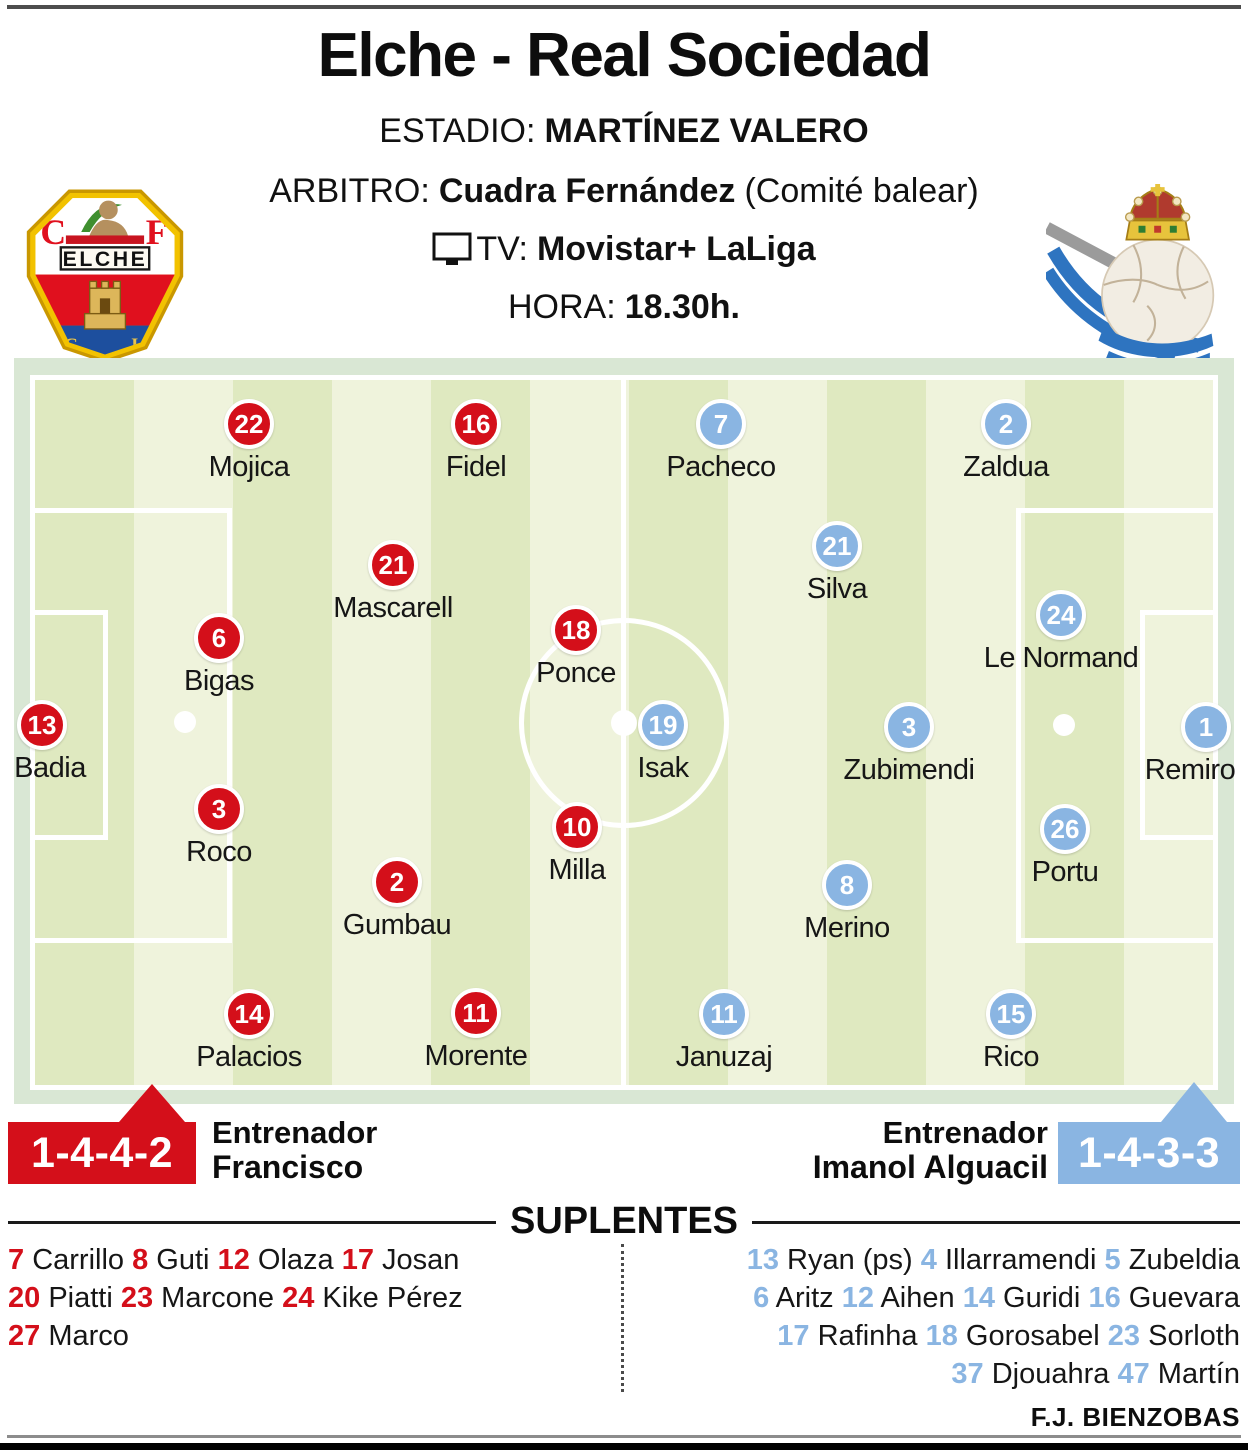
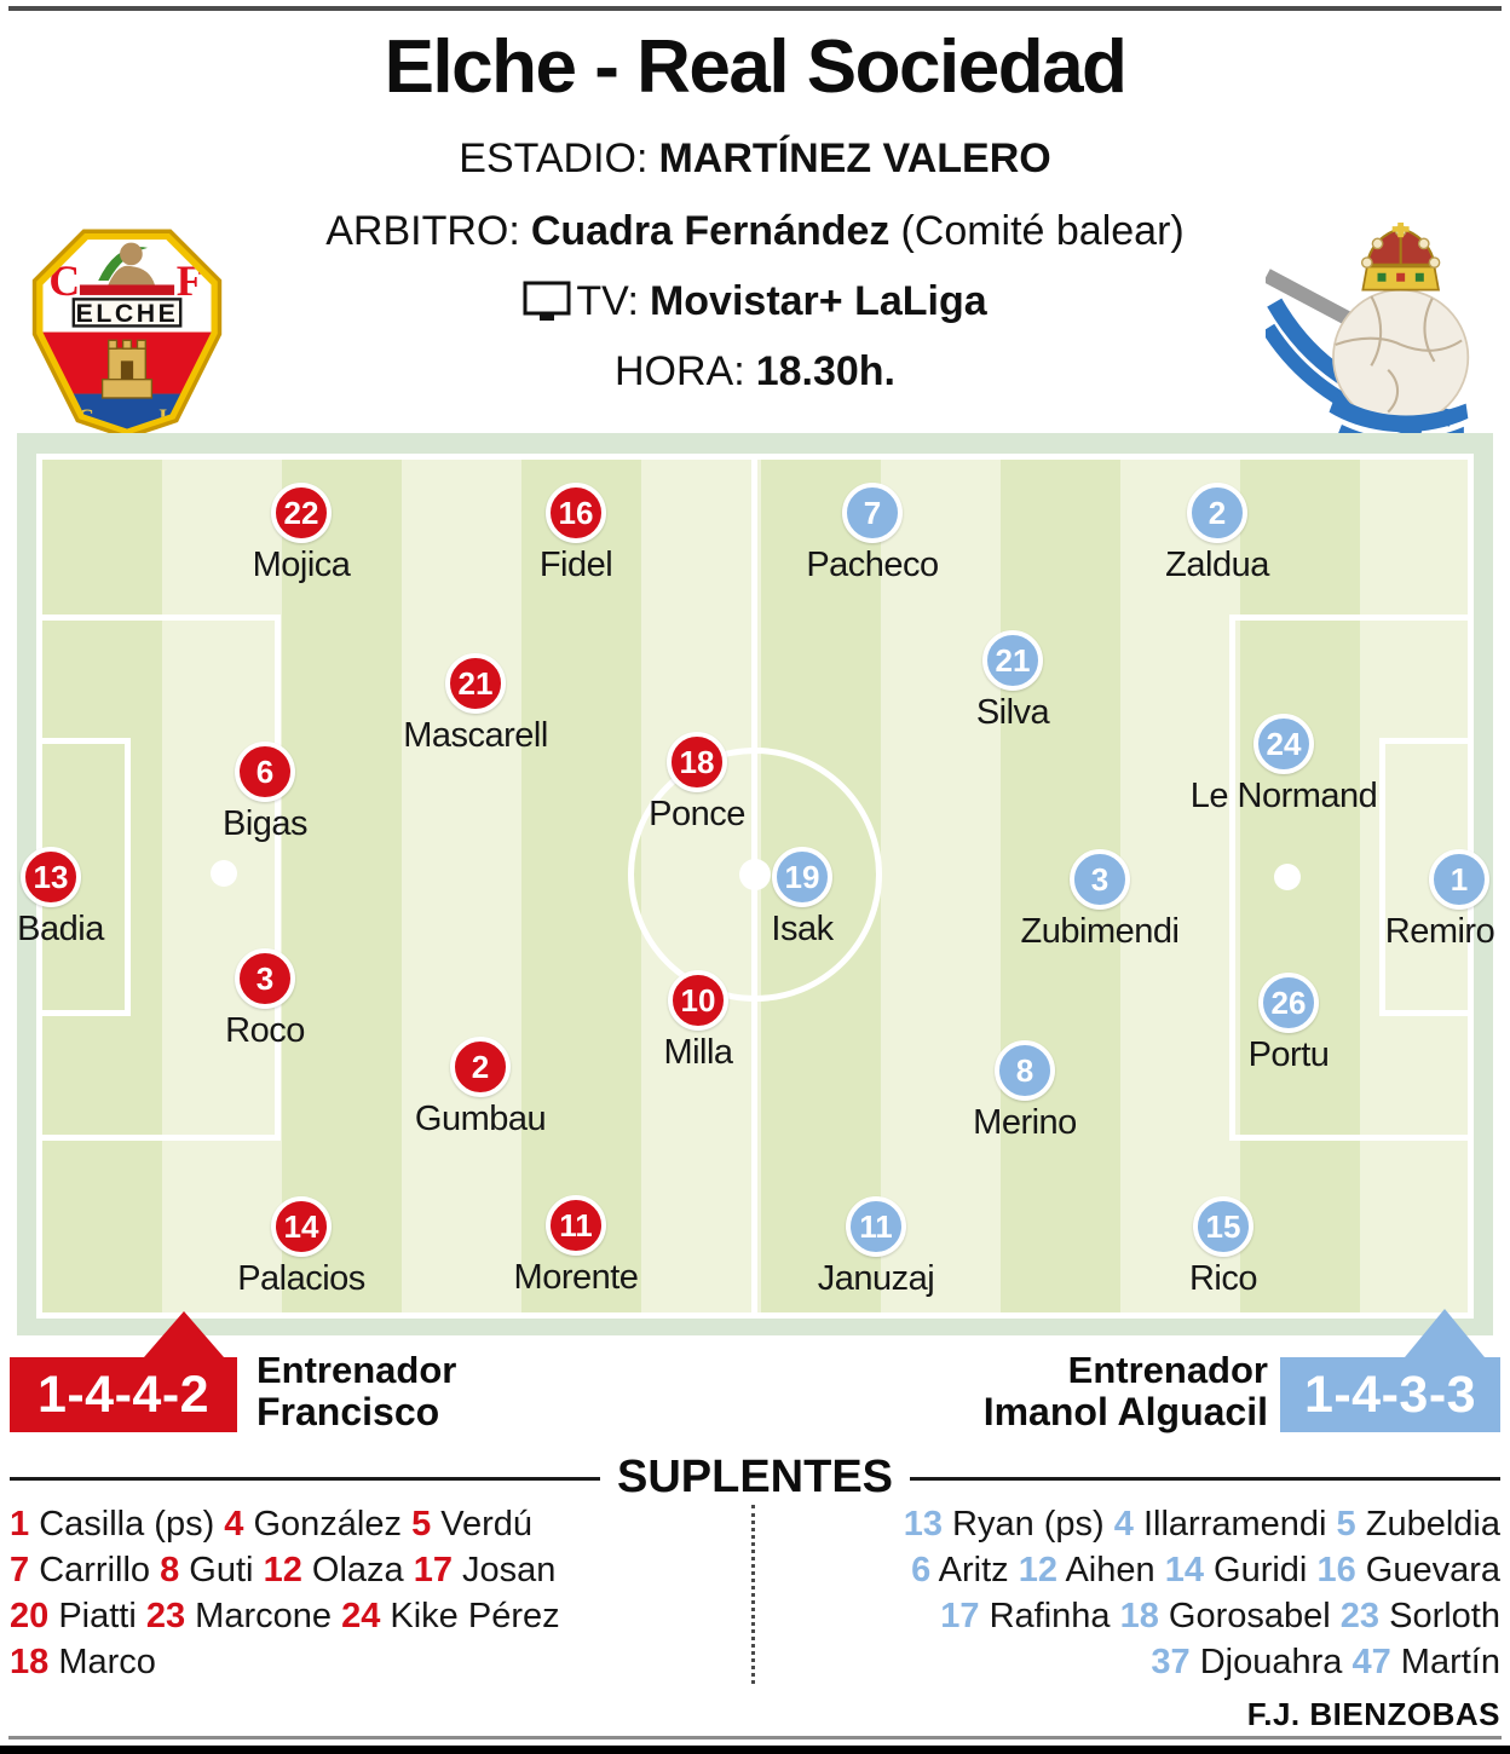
  Elche - Real Sociedad
  ESTADIO: MARTÍNEZ VALERO
  ARBITRO: Cuadra Fernández (Comité balear)
  TV: Movistar+ LaLiga
  HORA: 18.30h.
  C
  F
  ELCHE
  13
  Badia
  22
  Mojica
  6
  Bigas
  3
  Roco
  14
  Palacios
  16
  Fidel
  21
  Mascarell
  2
  Gumbau
  11
  Morente
  18
  Ponce
  10
  Milla
  1
  Remiro
  2
  Zaldua
  24
  Le Normand
  26
  Portu
  15
  Rico
  21
  Silva
  3
  Zubimendi
  8
  Merino
  7
  Pacheco
  19
  Isak
  11
  Januzaj
  1-4-4-2
  Entrenador
  Francisco
  1-4-3-3
  Entrenador
  Imanol Alguacil
  SUPLENTES
+ 1 Casilla (ps) 4 González 5 Verdú
  7 Carrillo 8 Guti 12 Olaza 17 Josan
  20 Piatti 23 Marcone 24 Kike Pérez
- 27 Marco
+ 18 Marco
  13 Ryan (ps) 4 Illarramendi 5 Zubeldia
  6 Aritz 12 Aihen 14 Guridi 16 Guevara
  17 Rafinha 18 Gorosabel 23 Sorloth
  37 Djouahra 47 Martín
  F.J. BIENZOBAS
